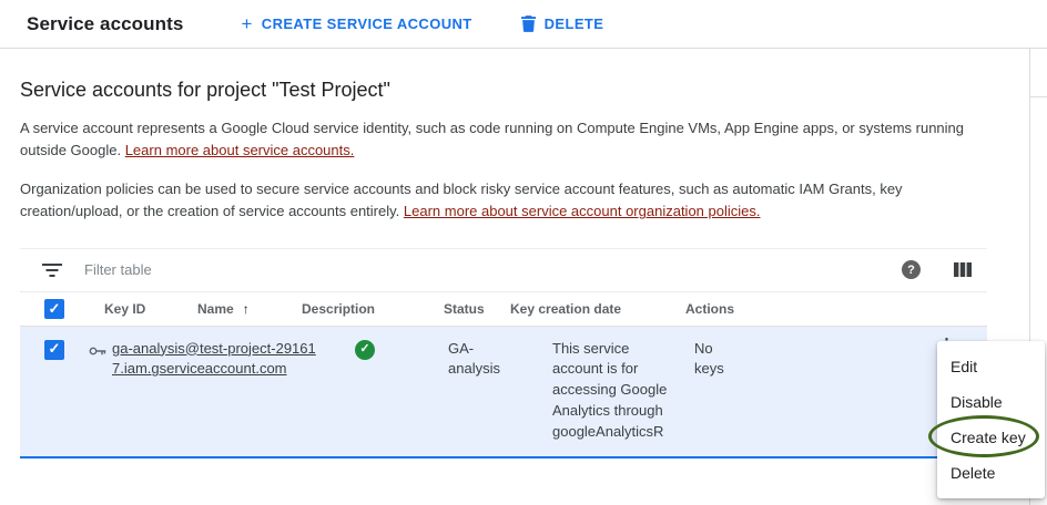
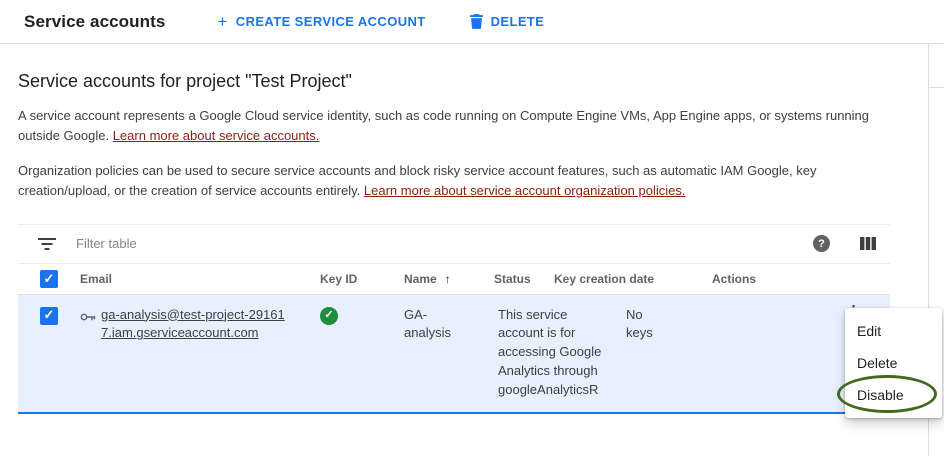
  Service accounts
  +
  CREATE SERVICE ACCOUNT
  DELETE
  Service accounts for project "Test Project"
  A service account represents a Google Cloud service identity, such as code running on Compute Engine VMs, App Engine apps, or systems running outside Google. Learn more about service accounts.
- Organization policies can be used to secure service accounts and block risky service account features, such as automatic IAM Grants, key creation/upload, or the creation of service accounts entirely. Learn more about service account organization policies.
+ Organization policies can be used to secure service accounts and block risky service account features, such as automatic IAM Google, key creation/upload, or the creation of service accounts entirely. Learn more about service account organization policies.
  Filter table
  ?
  ✓
+ Email
  Key ID
  Name ↑
- Description
  Status
  Key creation date
  Actions
  ✓
  ga-analysis@test-project-291617.iam.gserviceaccount.com
  ✓
  GA-analysis
  This service account is for accessing Google Analytics through googleAnalyticsR
  No keys
  Edit
- Disable
+ Delete
- Create key
- Delete
+ Disable
